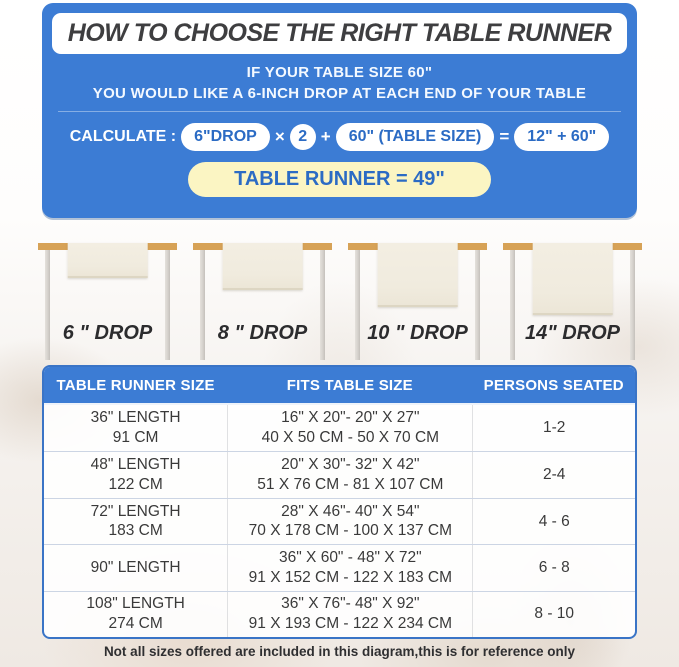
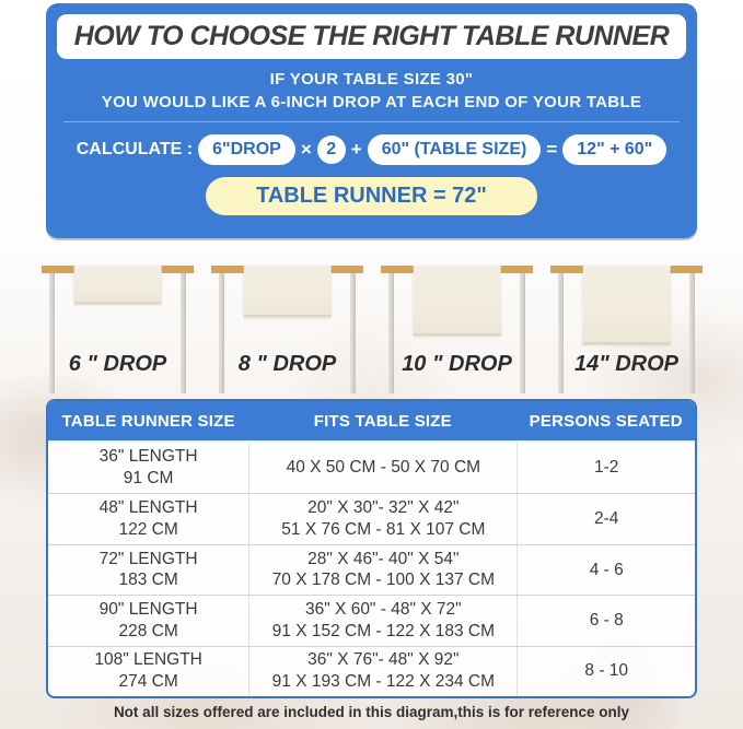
  HOW TO CHOOSE THE RIGHT TABLE RUNNER
- IF YOUR TABLE SIZE 60"
+ IF YOUR TABLE SIZE 30"
  YOU WOULD LIKE A 6-INCH DROP AT EACH END OF YOUR TABLE
  CALCULATE :
  6"DROP
  ×
  2
  +
  60" (TABLE SIZE)
  =
  12" + 60"
- TABLE RUNNER = 49"
+ TABLE RUNNER = 72"
  6 " DROP
  8 " DROP
  10 " DROP
  14" DROP
  TABLE RUNNER SIZE
  FITS TABLE SIZE
  PERSONS SEATED
  36" LENGTH
  91 CM
- 16" X 20"- 20" X 27"
  40 X 50 CM - 50 X 70 CM
  1-2
  48" LENGTH
  122 CM
  20" X 30"- 32" X 42"
  51 X 76 CM - 81 X 107 CM
  2-4
  72" LENGTH
  183 CM
  28" X 46"- 40" X 54"
  70 X 178 CM - 100 X 137 CM
  4 - 6
  90" LENGTH
+ 228 CM
  36" X 60" - 48" X 72"
  91 X 152 CM - 122 X 183 CM
  6 - 8
  108" LENGTH
  274 CM
  36" X 76"- 48" X 92"
  91 X 193 CM - 122 X 234 CM
  8 - 10
  Not all sizes offered are included in this diagram,this is for reference only
